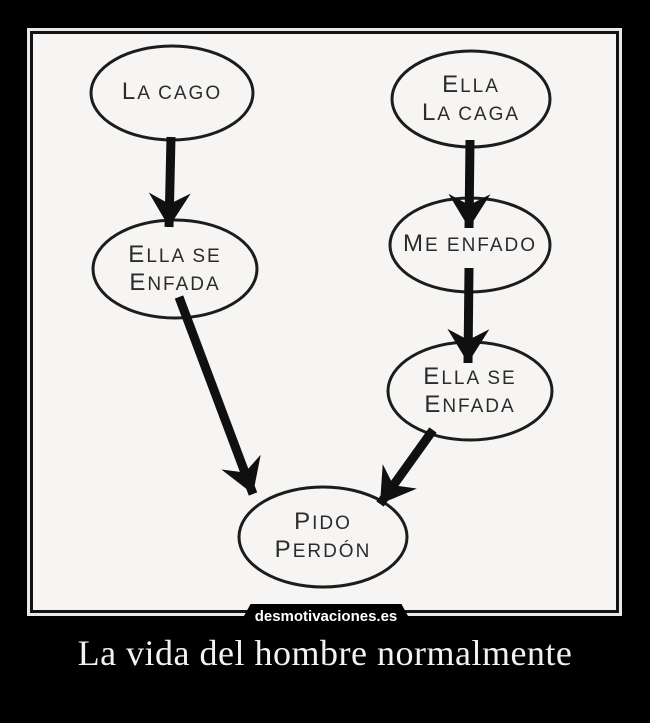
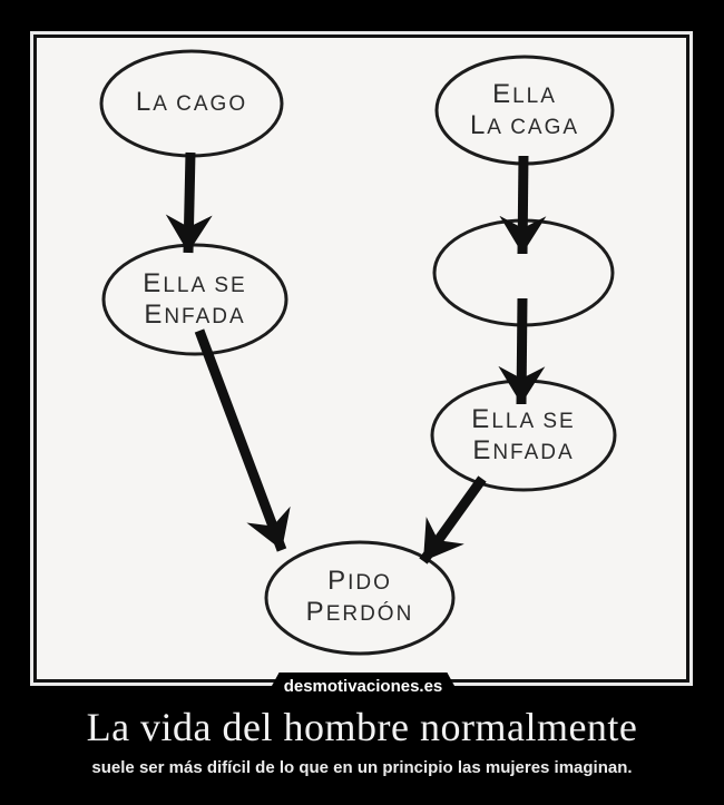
  LA CAGO
  ELLA
  LA CAGA
  ELLA SE
  ENFADA
- ME ENFADO
  ELLA SE
  ENFADA
  PIDO
  PERDÓN
  desmotivaciones.es
  La vida del hombre normalmente
+ suele ser más difícil de lo que en un principio las mujeres imaginan.
